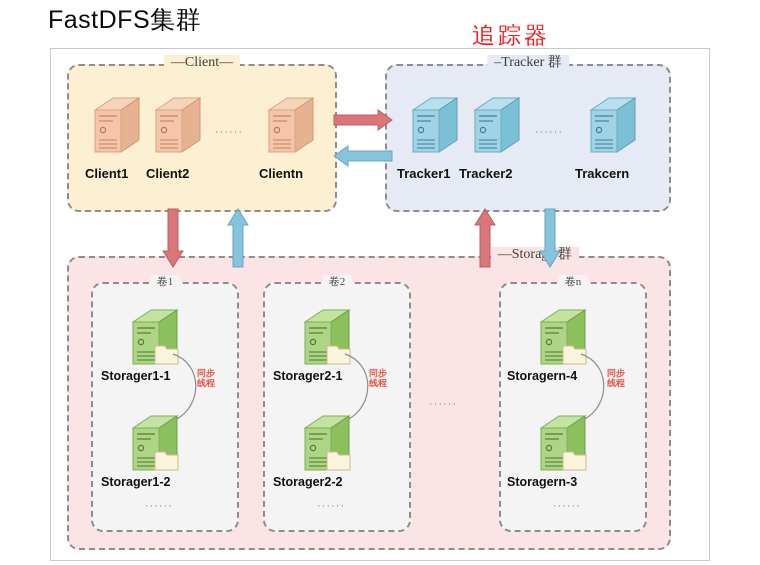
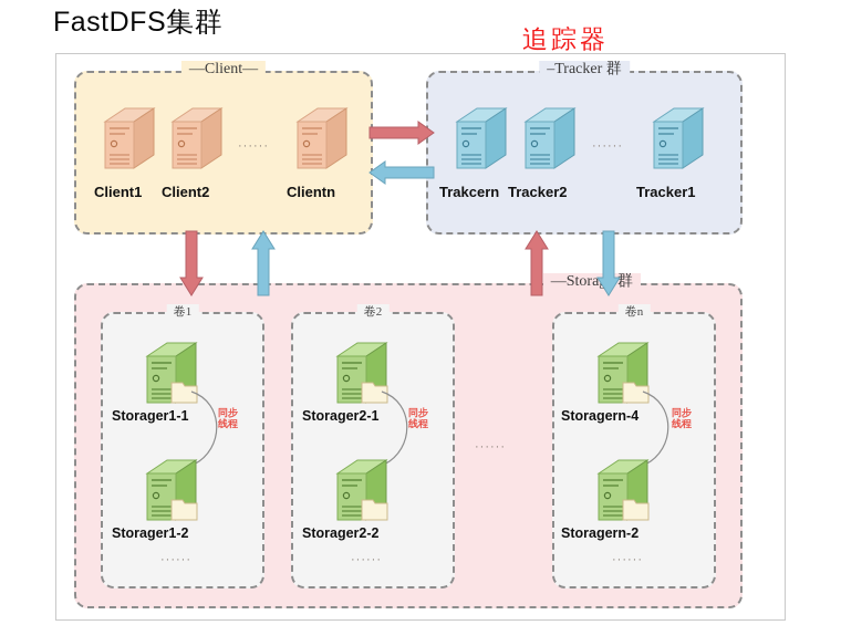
  FastDFS集群
  追踪器
  —Client—
  Client1
  Client2
  ······
  Clientn
  –Tracker 群
- Tracker1
+ Trakcern
  Tracker2
  ······
- Trakcern
+ Tracker1
  —Stora 群
  卷1
  Storager1-1
  同步
  线程
  Storager1-2
  ······
  卷2
  Storager2-1
  同步
  线程
  Storager2-2
  ······
  ······
  卷n
  Storagern-4
  同步
  线程
- Storagern-3
+ Storagern-2
  ······
